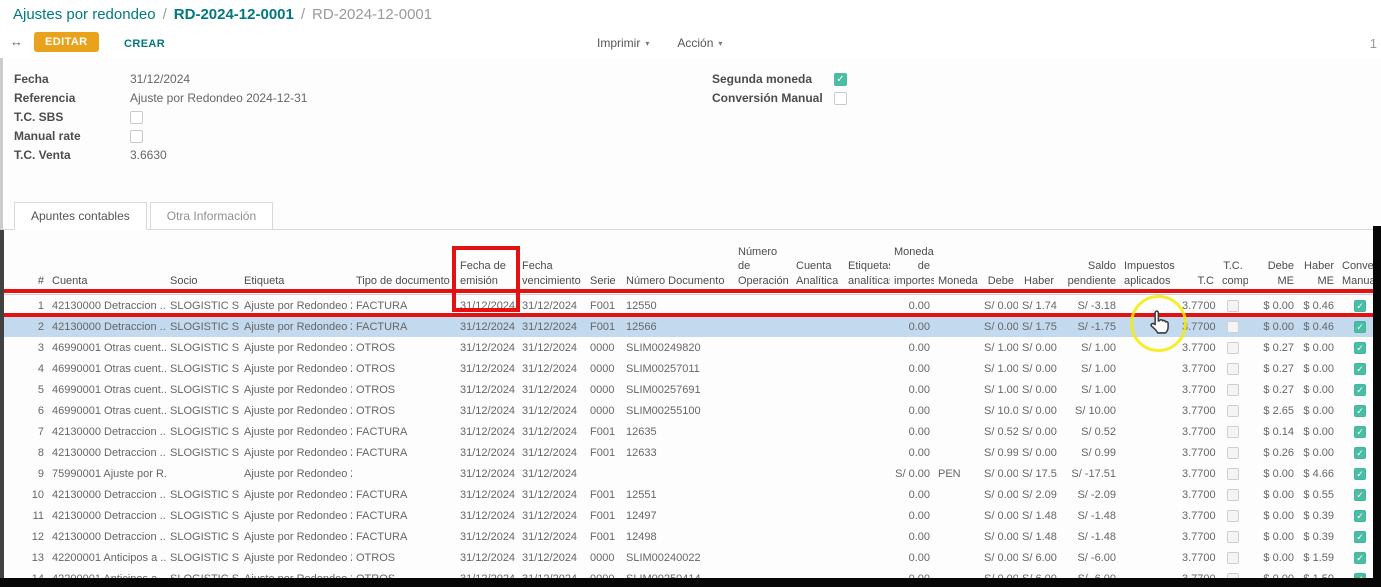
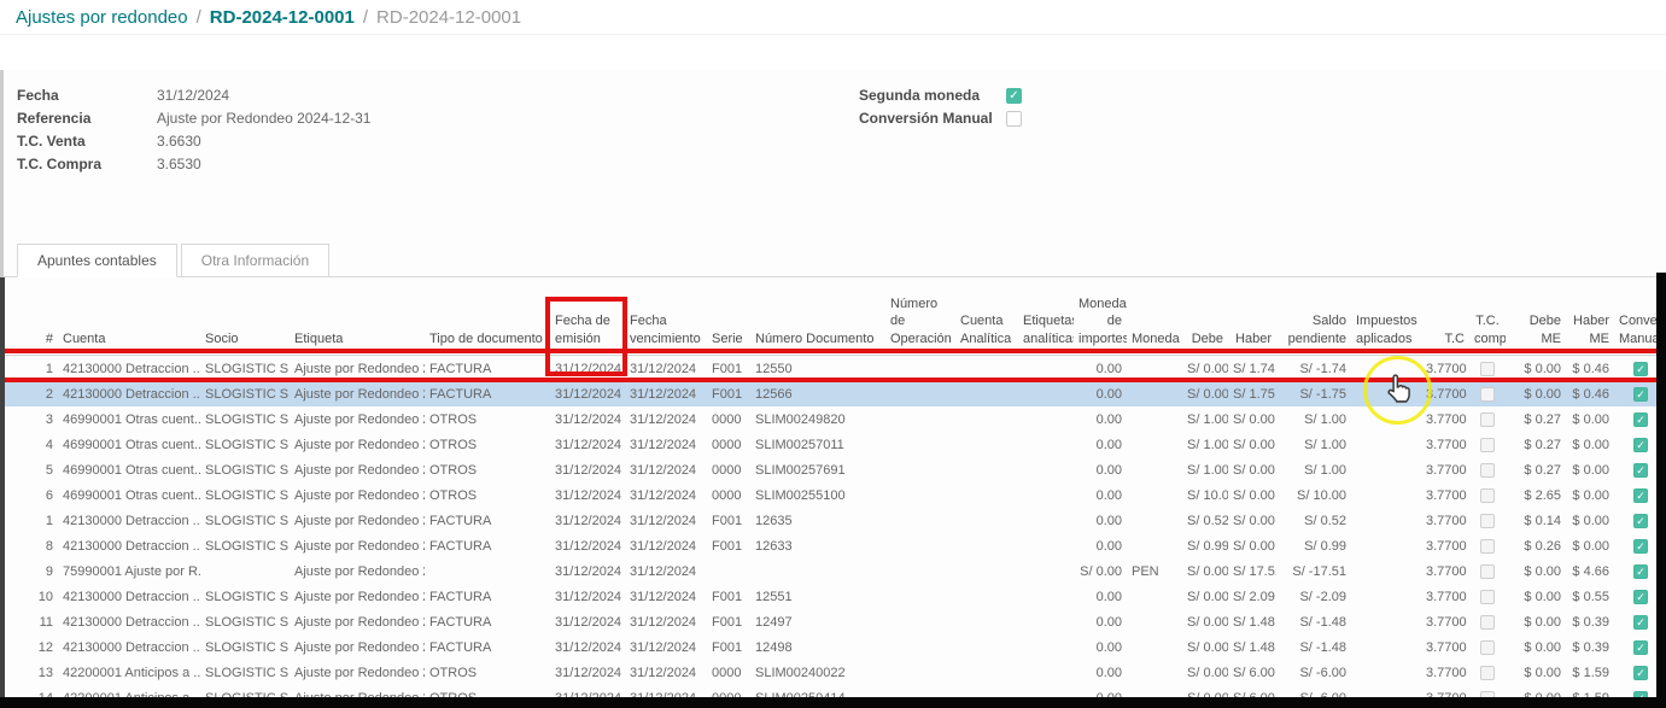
  Ajustes por redondeo
  /
  RD-2024-12-0001
  /
  RD-2024-12-0001
- EDITAR
- CREAR
- Imprimir
- Acción
- 1
  Fecha
  31/12/2024
  Referencia
  Ajuste por Redondeo 2024-12-31
- T.C. SBS
- Manual rate
  T.C. Venta
  3.6630
+ T.C. Compra
+ 3.6530
  Segunda moneda
  ✓
  Conversión Manual
  Apuntes contables
  Otra Información
  	#	Cuenta	Socio	Etiqueta	Tipo de documento	Fecha de emisión	Fecha vencimiento	Serie	Número Documento	Número de Operación	Cuenta Analítica	Etiqueta analítica	Moneda de importes	Moneda	Debe	Haber	Saldo pendiente	Impuestos aplicados	T.C	T.C. comp	Debe ME	Haber ME	Conve Manu
- 	1	42130000 Detraccion ..	SLOGISTIC S	Ajuste por Redondeo	FACTURA	31/12/2024	31/12/2024	F001	12550				0.00		S/ 0.00	S/ 1.74	S/ -3.18		3.7700		$ 0.00	$ 0.46	✓
+ 	1	42130000 Detraccion ..	SLOGISTIC S	Ajuste por Redondeo	FACTURA	31/12/2024	31/12/2024	F001	12550				0.00		S/ 0.00	S/ 1.74	S/ -1.74		3.7700		$ 0.00	$ 0.46	✓
  	2	42130000 Detraccion ..	SLOGISTIC S	Ajuste por Redondeo	FACTURA	31/12/2024	31/12/2024	F001	12566				0.00		S/ 0.00	S/ 1.75	S/ -1.75		3.7700		$ 0.00	$ 0.46	✓
  	3	46990001 Otras cuent..	SLOGISTIC S	Ajuste por Redondeo	OTROS	31/12/2024	31/12/2024	0000	SLIM00249820				0.00		S/ 1.00	S/ 0.00	S/ 1.00		3.7700		$ 0.27	$ 0.00	✓
  	4	46990001 Otras cuent..	SLOGISTIC S	Ajuste por Redondeo	OTROS	31/12/2024	31/12/2024	0000	SLIM00257011				0.00		S/ 1.00	S/ 0.00	S/ 1.00		3.7700		$ 0.27	$ 0.00	✓
  	5	46990001 Otras cuent..	SLOGISTIC S	Ajuste por Redondeo	OTROS	31/12/2024	31/12/2024	0000	SLIM00257691				0.00		S/ 1.00	S/ 0.00	S/ 1.00		3.7700		$ 0.27	$ 0.00	✓
  	6	46990001 Otras cuent..	SLOGISTIC S	Ajuste por Redondeo	OTROS	31/12/2024	31/12/2024	0000	SLIM00255100				0.00		S/ 10.0	S/ 0.00	S/ 10.00		3.7700		$ 2.65	$ 0.00	✓
- 	7	42130000 Detraccion ..	SLOGISTIC S	Ajuste por Redondeo	FACTURA	31/12/2024	31/12/2024	F001	12635				0.00		S/ 0.52	S/ 0.00	S/ 0.52		3.7700		$ 0.14	$ 0.00	✓
+ 	1	42130000 Detraccion ..	SLOGISTIC S	Ajuste por Redondeo	FACTURA	31/12/2024	31/12/2024	F001	12635				0.00		S/ 0.52	S/ 0.00	S/ 0.52		3.7700		$ 0.14	$ 0.00	✓
  	8	42130000 Detraccion ..	SLOGISTIC S	Ajuste por Redondeo	FACTURA	31/12/2024	31/12/2024	F001	12633				0.00		S/ 0.99	S/ 0.00	S/ 0.99		3.7700		$ 0.26	$ 0.00	✓
  	9	75990001 Ajuste por R.		Ajuste por Redondeo		31/12/2024	31/12/2024						S/ 0.00	PEN	S/ 0.00	S/ 17.5	S/ -17.51		3.7700		$ 0.00	$ 4.66	✓
  	10	42130000 Detraccion ..	SLOGISTIC S	Ajuste por Redondeo	FACTURA	31/12/2024	31/12/2024	F001	12551				0.00		S/ 0.00	S/ 2.09	S/ -2.09		3.7700		$ 0.00	$ 0.55	✓
  	11	42130000 Detraccion ..	SLOGISTIC S	Ajuste por Redondeo	FACTURA	31/12/2024	31/12/2024	F001	12497				0.00		S/ 0.00	S/ 1.48	S/ -1.48		3.7700		$ 0.00	$ 0.39	✓
  	12	42130000 Detraccion ..	SLOGISTIC S	Ajuste por Redondeo	FACTURA	31/12/2024	31/12/2024	F001	12498				0.00		S/ 0.00	S/ 1.48	S/ -1.48		3.7700		$ 0.00	$ 0.39	✓
  	13	42200001 Anticipos a ..	SLOGISTIC S	Ajuste por Redondeo	OTROS	31/12/2024	31/12/2024	0000	SLIM00240022				0.00		S/ 0.00	S/ 6.00	S/ -6.00		3.7700		$ 0.00	$ 1.59	✓
